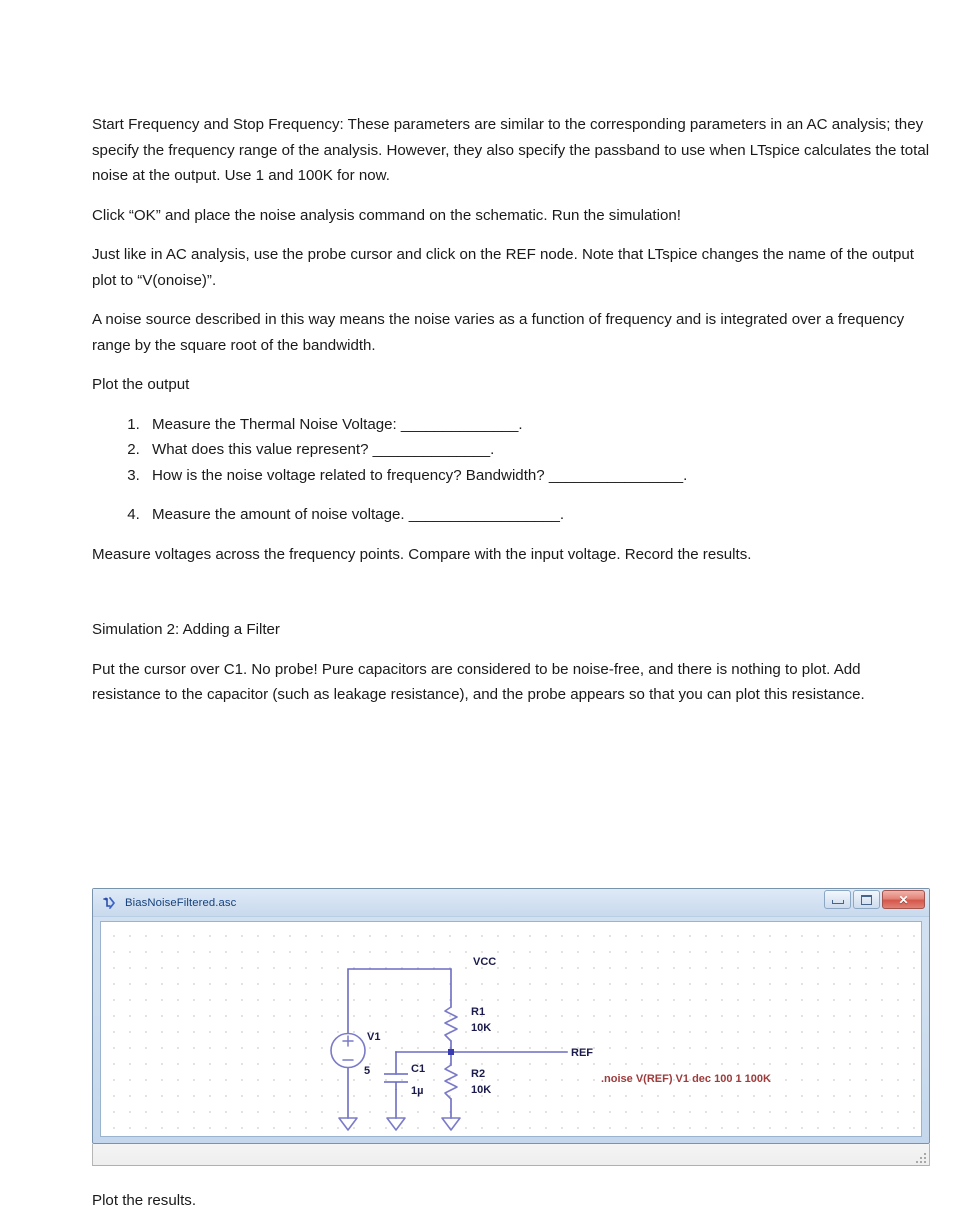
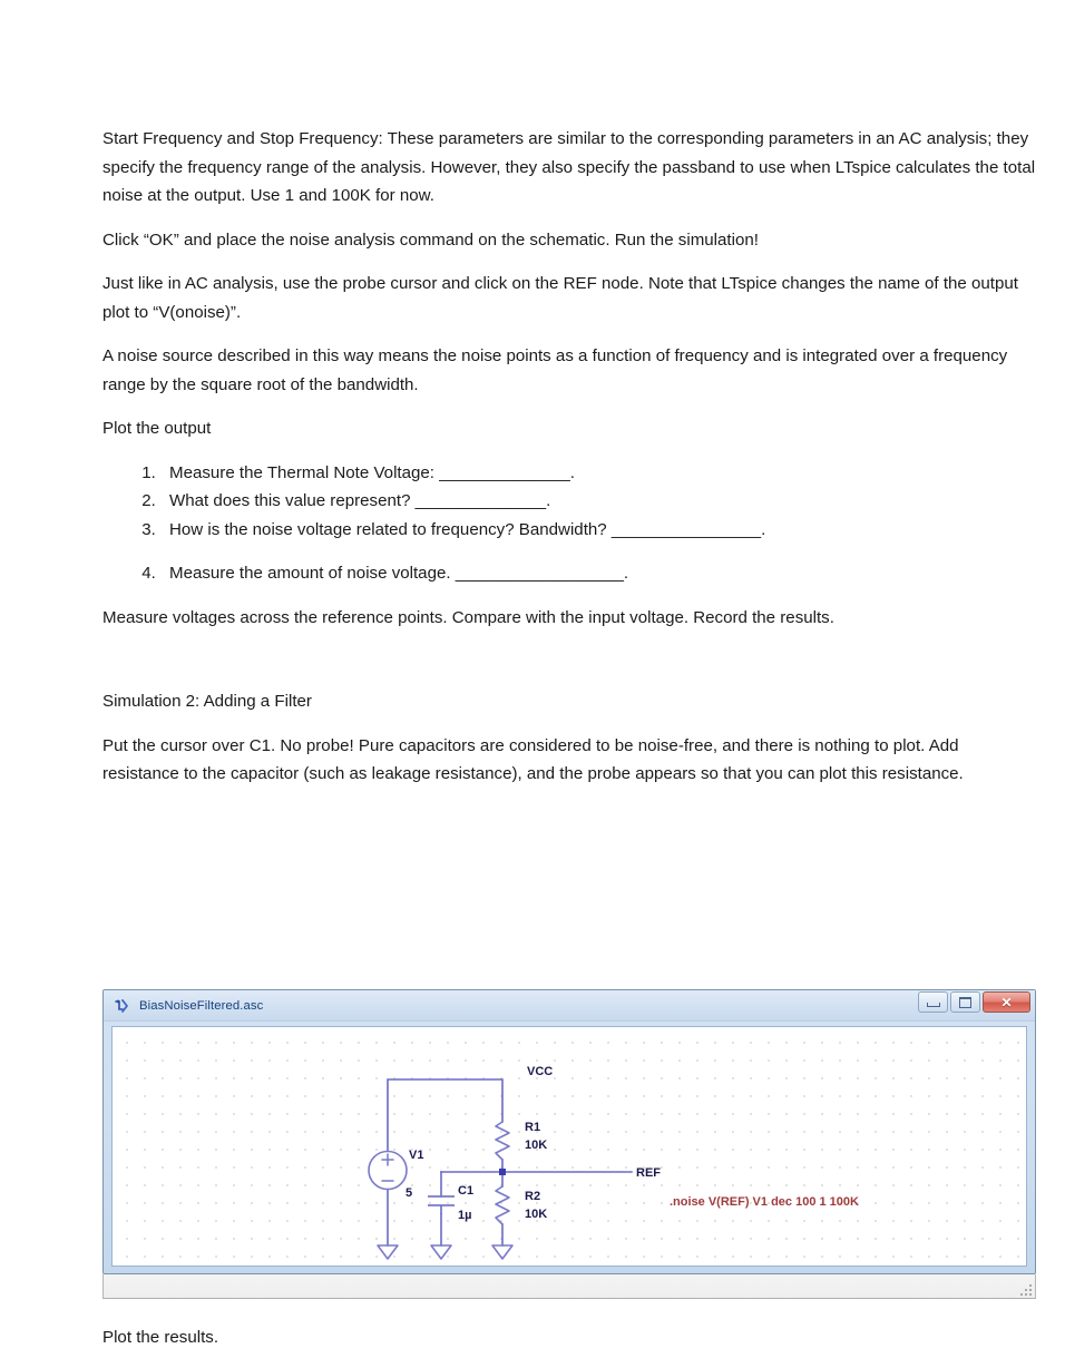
  Start Frequency and Stop Frequency: These parameters are similar to the corresponding parameters in an AC analysis; they specify the frequency range of the analysis. However, they also specify the passband to use when LTspice calculates the total noise at the output. Use 1 and 100K for now.
  Click “OK” and place the noise analysis command on the schematic. Run the simulation!
  Just like in AC analysis, use the probe cursor and click on the REF node. Note that LTspice changes the name of the output plot to “V(onoise)”.
- A noise source described in this way means the noise varies as a function of frequency and is integrated over a frequency range by the square root of the bandwidth.
+ A noise source described in this way means the noise points as a function of frequency and is integrated over a frequency range by the square root of the bandwidth.
  Plot the output
- Measure the Thermal Noise Voltage: ______________.
+ Measure the Thermal Note Voltage: ______________.
  What does this value represent? ______________.
  How is the noise voltage related to frequency? Bandwidth? ________________.
  Measure the amount of noise voltage. __________________.
- Measure voltages across the frequency points. Compare with the input voltage. Record the results.
+ Measure voltages across the reference points. Compare with the input voltage. Record the results.
  Simulation 2: Adding a Filter
  Put the cursor over C1. No probe! Pure capacitors are considered to be noise-free, and there is nothing to plot. Add resistance to the capacitor (such as leakage resistance), and the probe appears so that you can plot this resistance.
  BiasNoiseFiltered.asc
  ✕
  VCC
  V1
  5
  R1
  10K
  R2
  10K
  C1
  1µ
  REF
  .noise V(REF) V1 dec 100 1 100K
  Plot the results.
